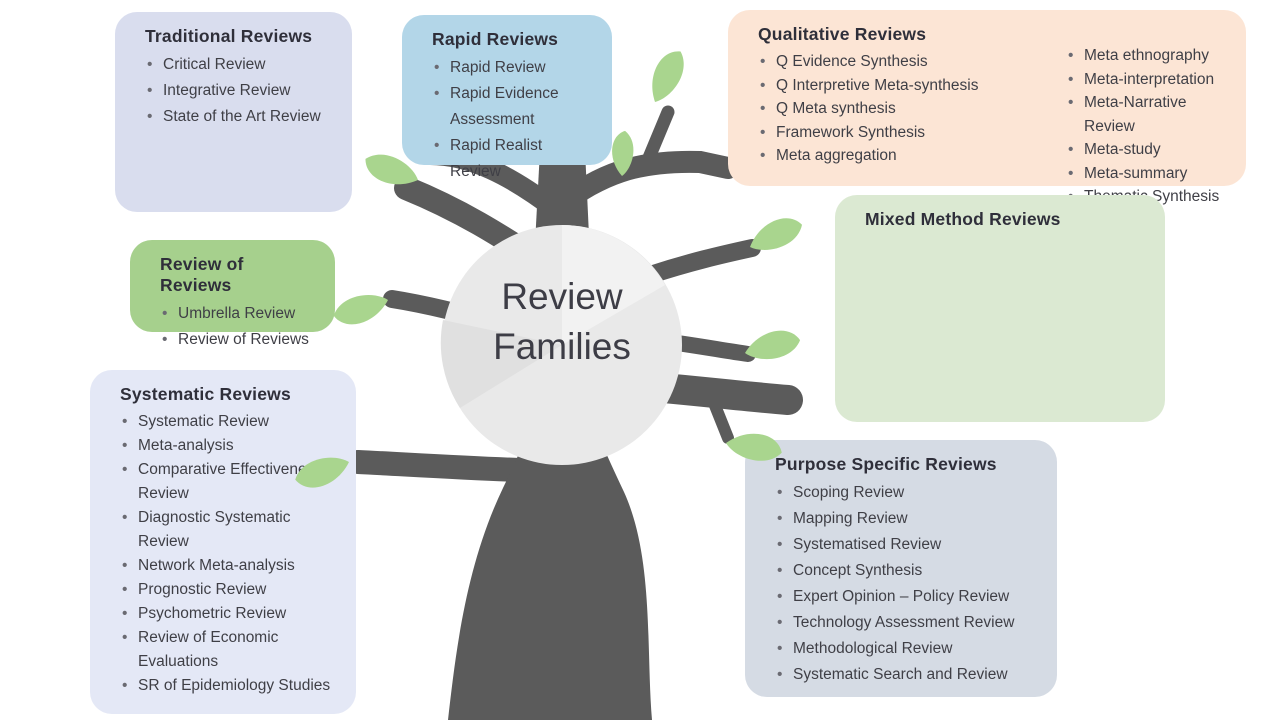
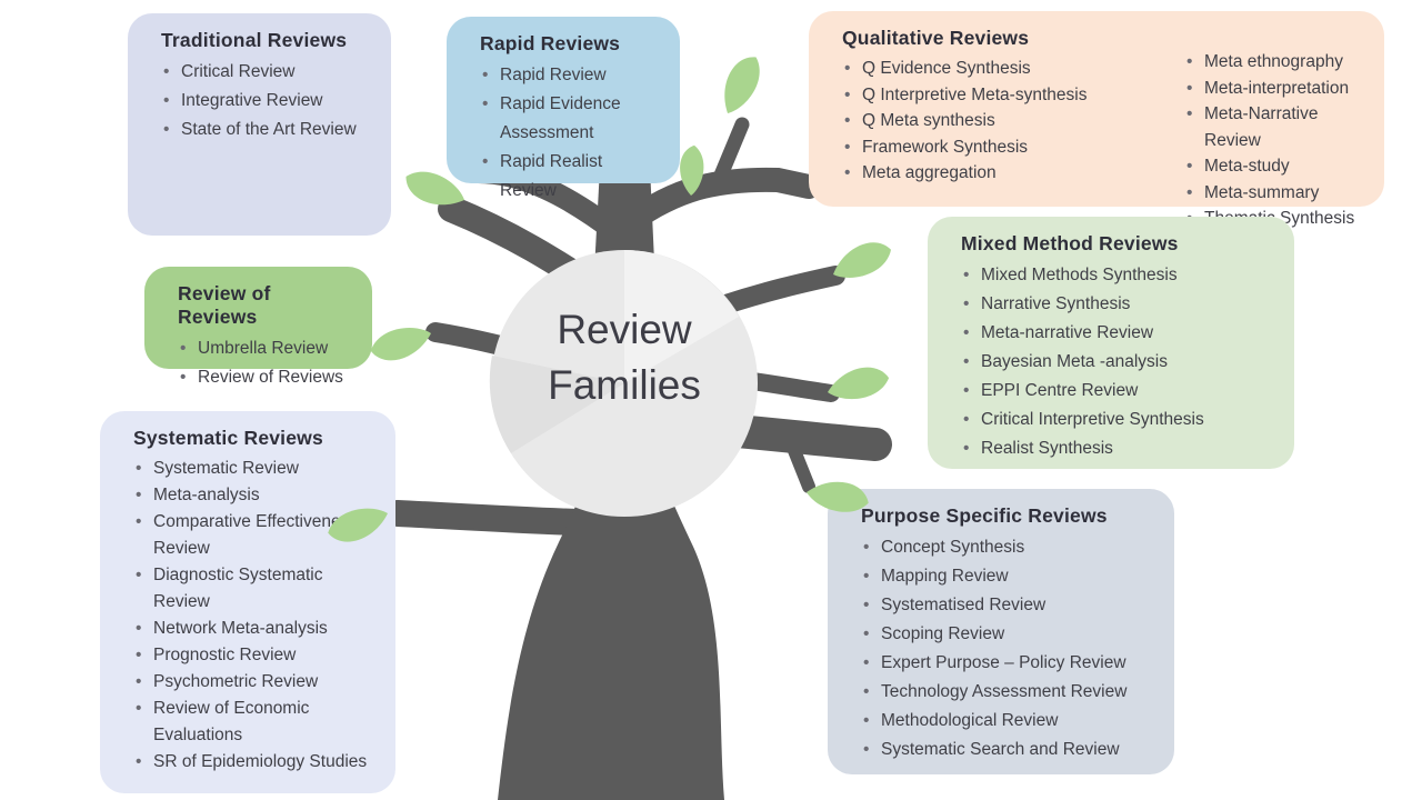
  Review
  Families
  Traditional Reviews
  Critical Review
  Integrative Review
  State of the Art Review
  Rapid Reviews
  Rapid Review
  Rapid Evidence Assessment
  Rapid Realist Review
  Qualitative Reviews
  Q Evidence Synthesis
  Q Interpretive Meta-synthesis
  Q Meta synthesis
  Framework Synthesis
  Meta aggregation
  Meta ethnography
  Meta-interpretation
  Meta-Narrative Review
  Meta-study
  Meta-summary
  Review of Reviews
  Umbrella Review
  Review of Reviews
  Mixed Method Reviews
+ Mixed Methods Synthesis
+ Narrative Synthesis
+ Meta-narrative Review
+ Bayesian Meta -analysis
+ EPPI Centre Review
+ Critical Interpretive Synthesis
+ Realist Synthesis
  Systematic Reviews
  Systematic Review
  Meta-analysis
  Comparative Effectiven Review
  Diagnostic Systematic Review
  Network Meta-analysis
  Prognostic Review
  Psychometric Review
  Review of Economic Evaluations
  SR of Epidemiology Studies
  Purpose Specific Reviews
- Scoping Review
+ Concept Synthesis
  Mapping Review
  Systematised Review
- Concept Synthesis
+ Scoping Review
- Expert Opinion – Policy Review
+ Expert Purpose – Policy Review
  Technology Assessment Review
  Methodological Review
  Systematic Search and Review
